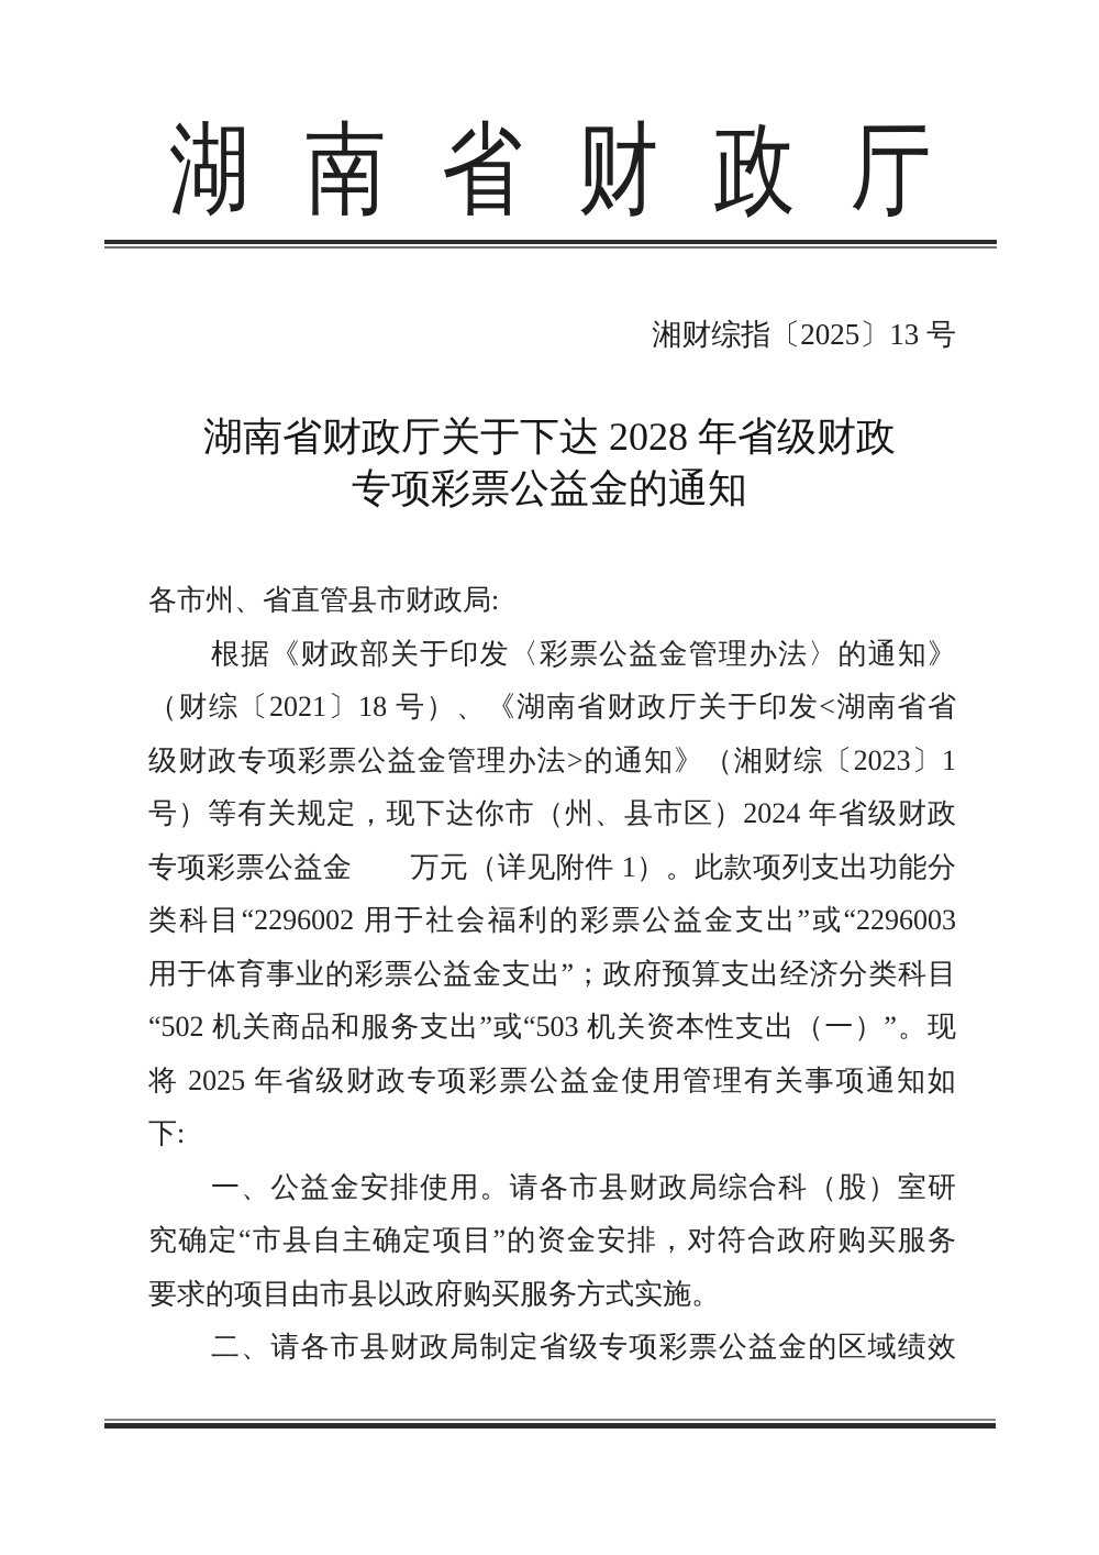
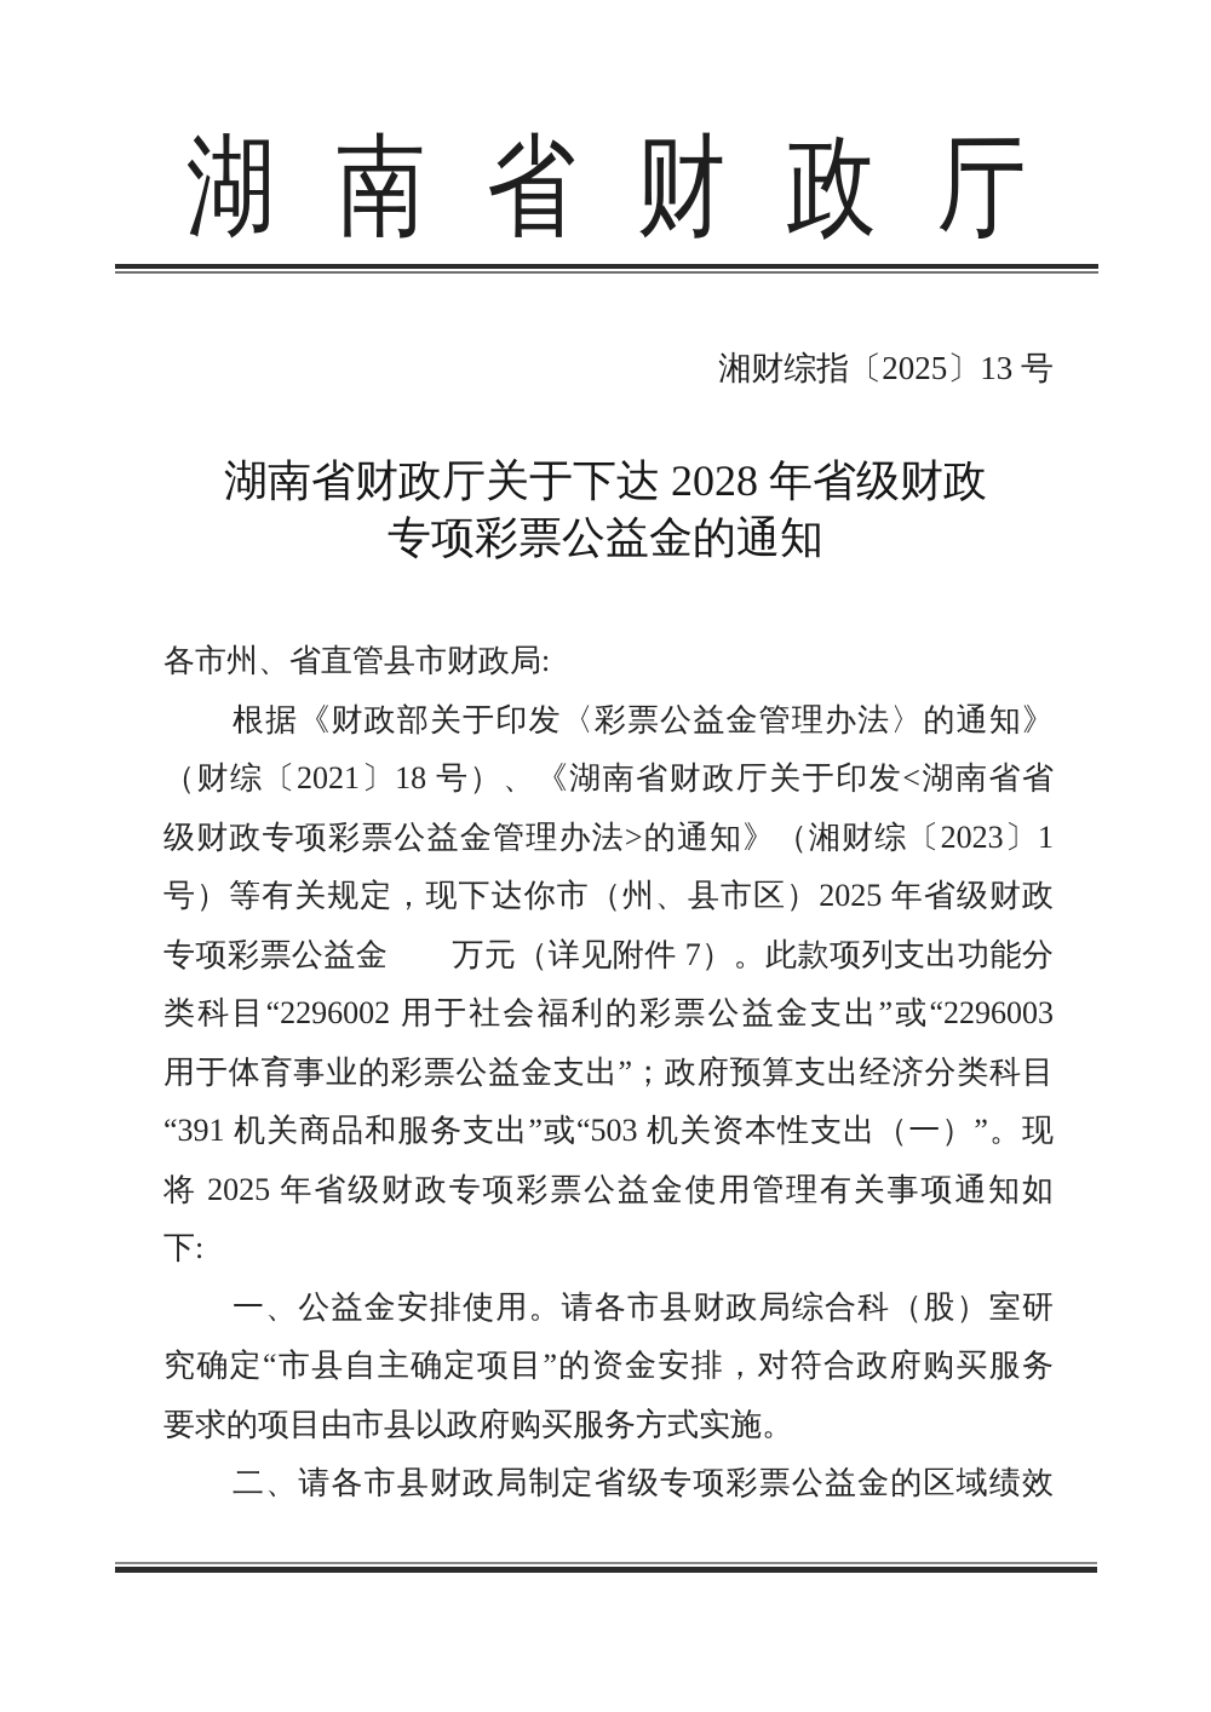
  湖南省财政厅
  湘财综指〔2025〕13 号
  湖南省财政厅关于下达 2028 年省级财政
  专项彩票公益金的通知
  各市州、省直管县市财政局:
  根据《财政部关于印发〈彩票公益金管理办法〉的通知》
  （财综〔2021〕18 号）、《湖南省财政厅关于印发<湖南省省
  级财政专项彩票公益金管理办法>的通知》（湘财综〔2023〕1
- 号）等有关规定，现下达你市（州、县市区）2024 年省级财政
+ 号）等有关规定，现下达你市（州、县市区）2025 年省级财政
- 专项彩票公益金 万元（详见附件 1）。此款项列支出功能分
+ 专项彩票公益金 万元（详见附件 7）。此款项列支出功能分
  类科目“2296002 用于社会福利的彩票公益金支出”或“2296003
  用于体育事业的彩票公益金支出”；政府预算支出经济分类科目
- “502 机关商品和服务支出”或“503 机关资本性支出（一）”。现
+ “391 机关商品和服务支出”或“503 机关资本性支出（一）”。现
  将 2025 年省级财政专项彩票公益金使用管理有关事项通知如
  下:
  一、公益金安排使用。请各市县财政局综合科（股）室研
  究确定“市县自主确定项目”的资金安排，对符合政府购买服务
  要求的项目由市县以政府购买服务方式实施。
  二、请各市县财政局制定省级专项彩票公益金的区域绩效
